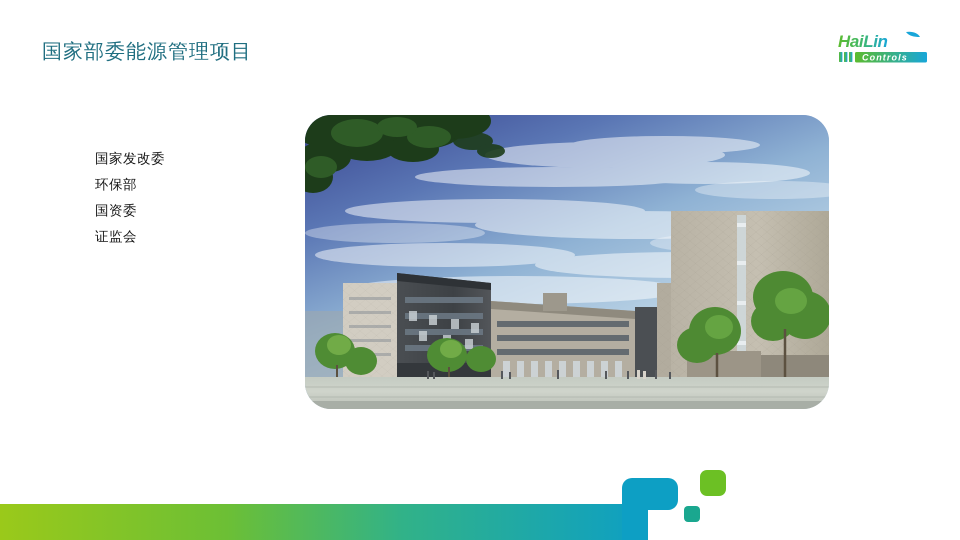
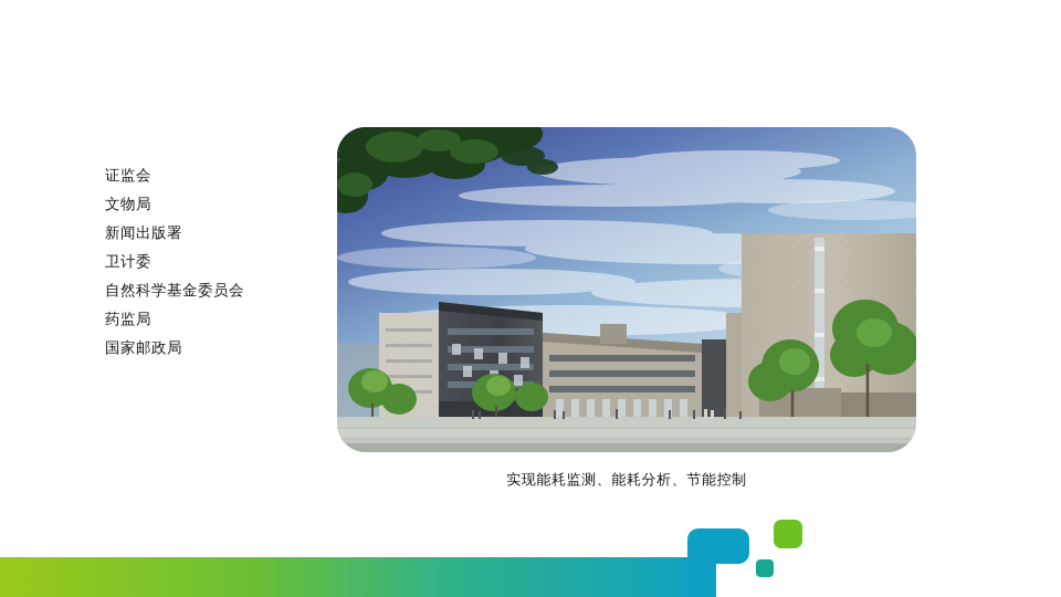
- 国家部委能源管理项目
- HaiLin
- Controls
- 国家发改委
- 环保部
- 国资委
  证监会
+ 文物局
+ 新闻出版署
+ 卫计委
+ 自然科学基金委员会
+ 药监局
+ 国家邮政局
+ 实现能耗监测、能耗分析、节能控制
